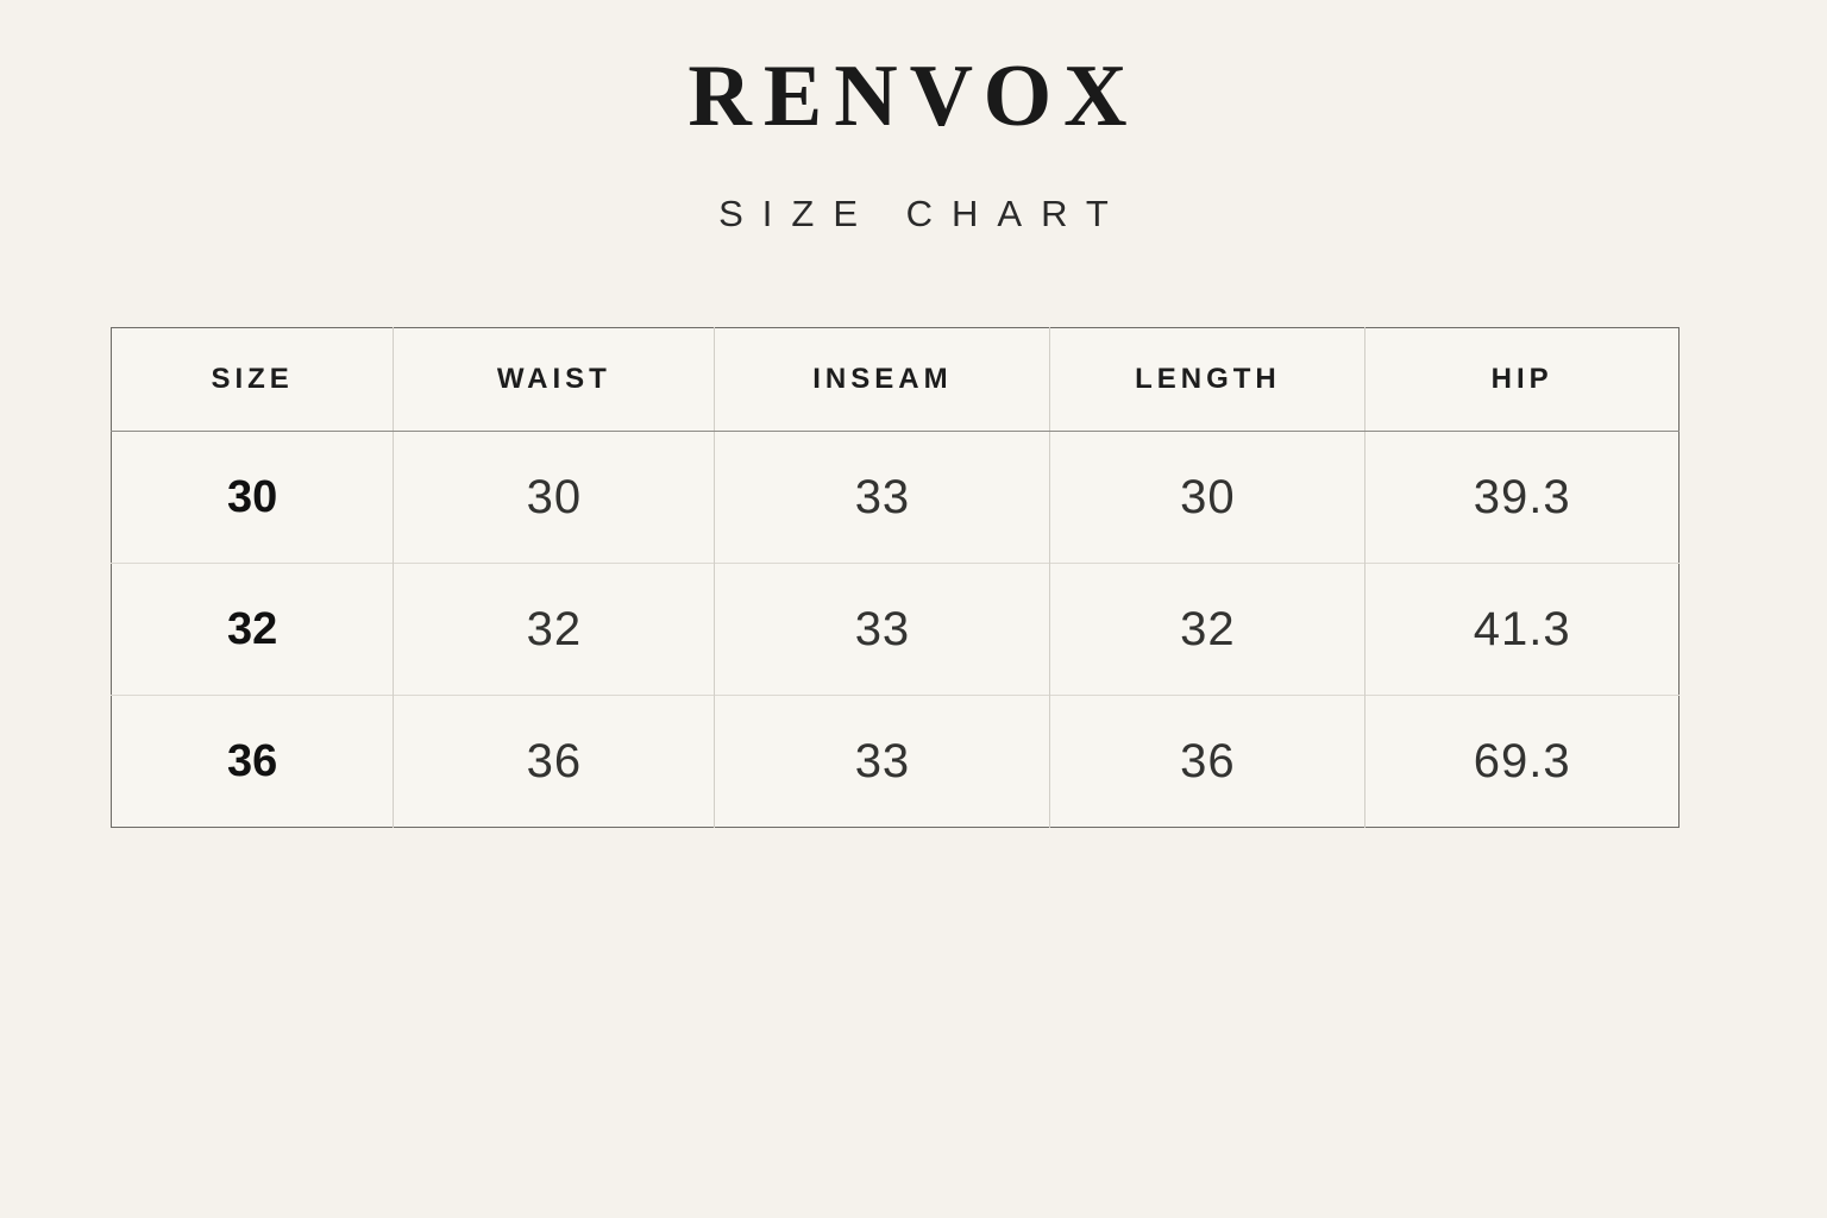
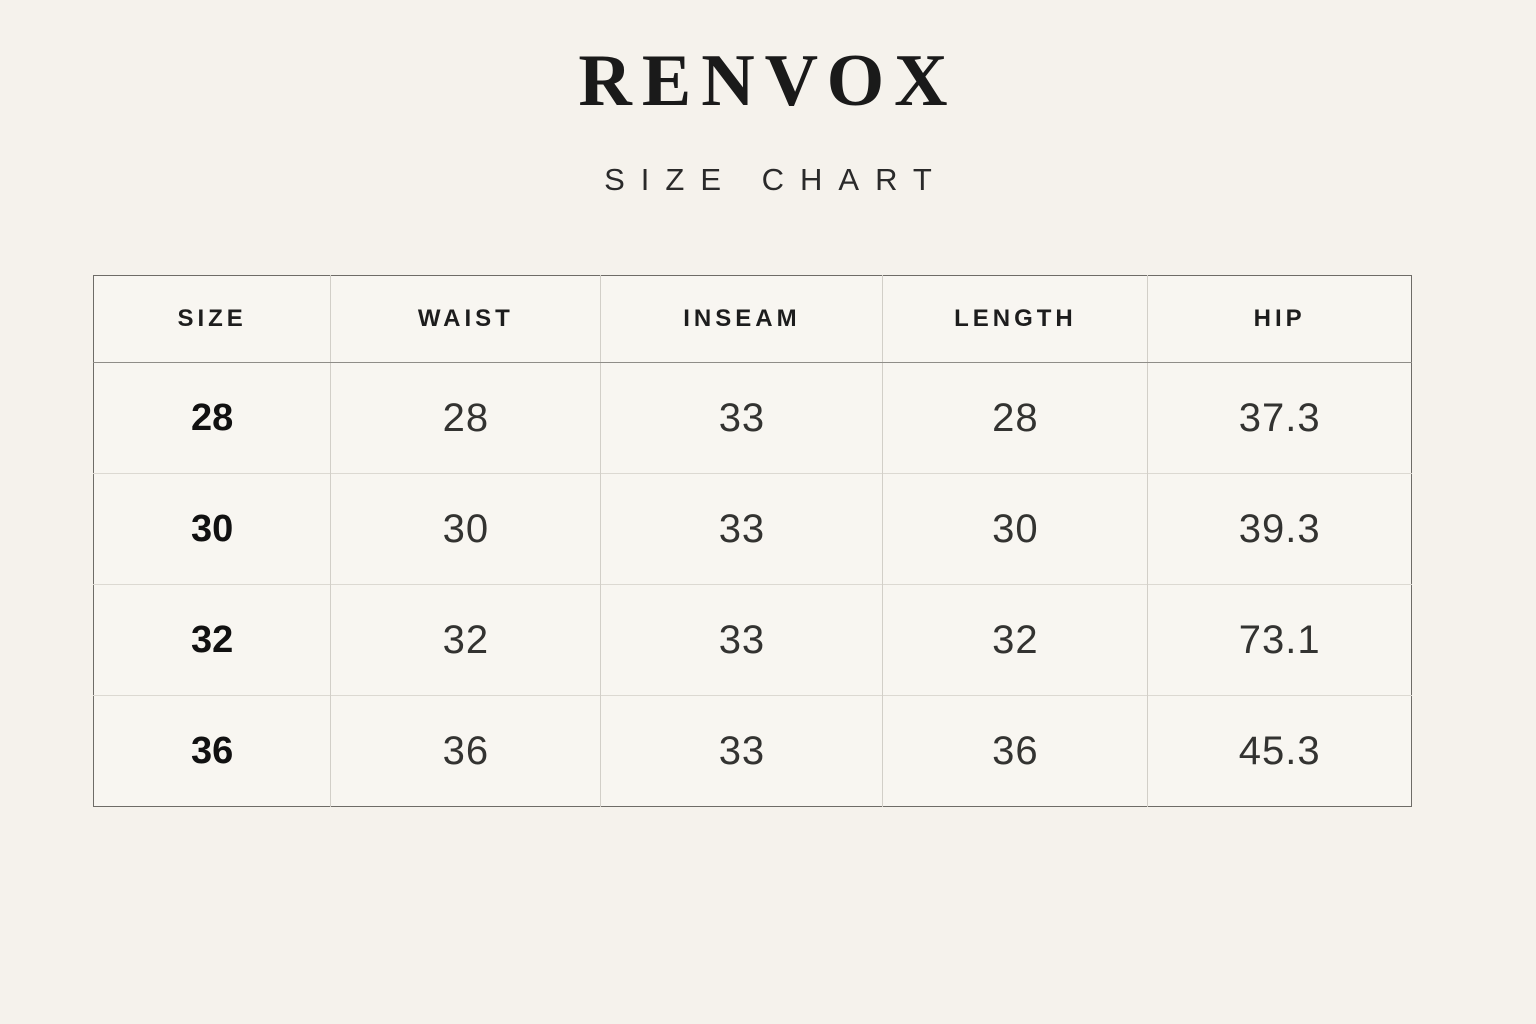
  RENVOX
  SIZE CHART
  SIZE	WAIST	INSEAM	LENGTH	HIP
+ 28	28	33	28	37.3
  30	30	33	30	39.3
- 32	32	33	32	41.3
+ 32	32	33	32	73.1
- 36	36	33	36	69.3
+ 36	36	33	36	45.3
